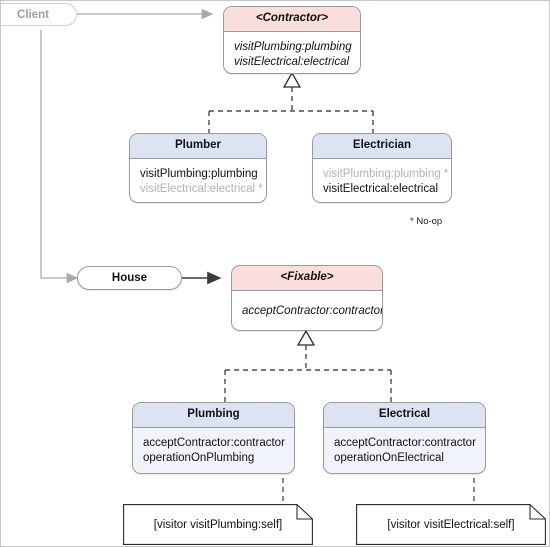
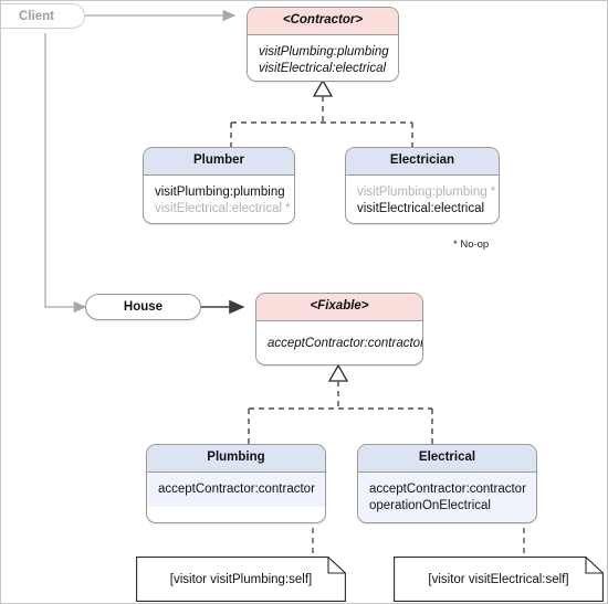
  Client
  <Contractor>
  visitPlumbing:plumbing
  visitElectrical:electrical
  Plumber
  visitPlumbing:plumbing
  visitElectrical:electrical *
  Electrician
  visitPlumbing:plumbing *
  visitElectrical:electrical
  * No-op
  House
  <Fixable>
  acceptContractor:contractor
  Plumbing
  acceptContractor:contractor
- operationOnPlumbing
  Electrical
  acceptContractor:contractor
  operationOnElectrical
  [visitor visitPlumbing:self]
  [visitor visitElectrical:self]
